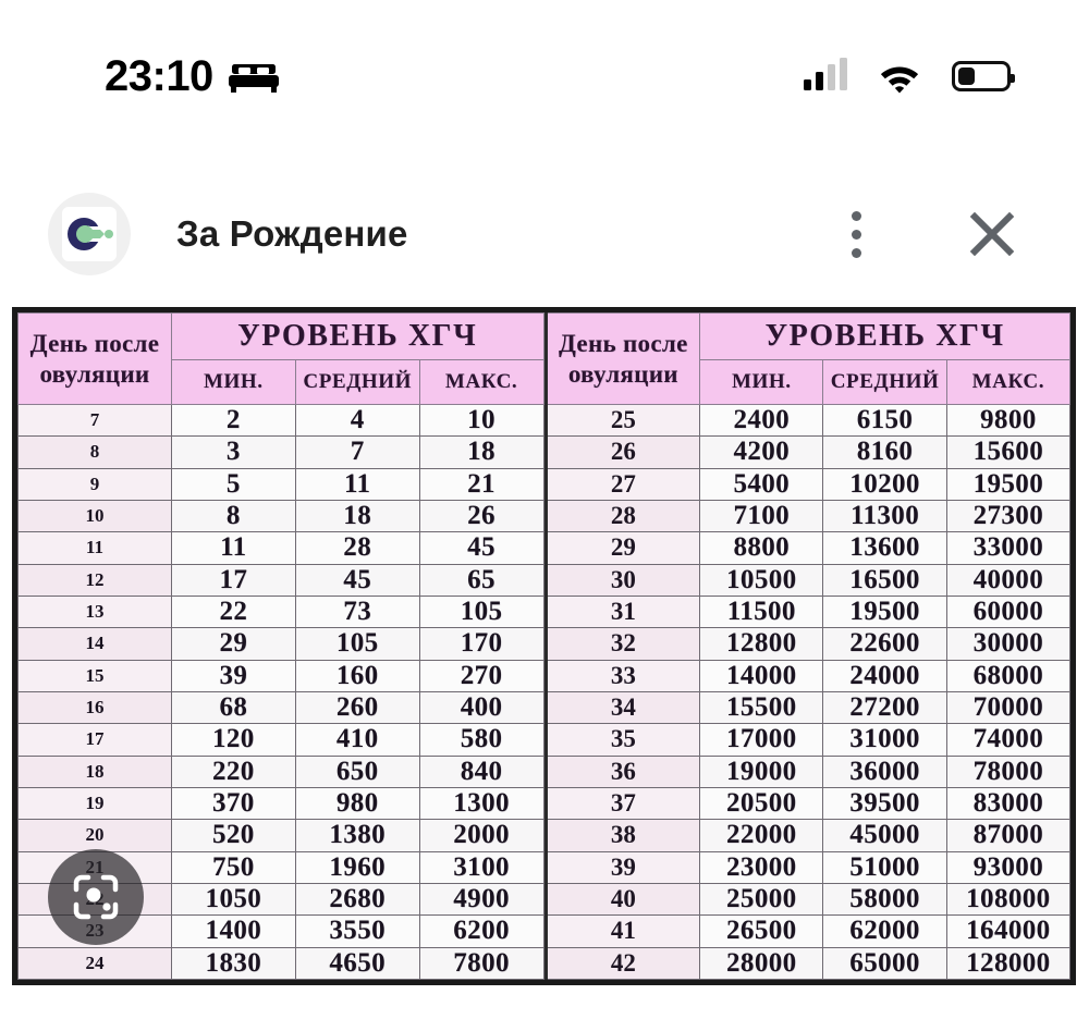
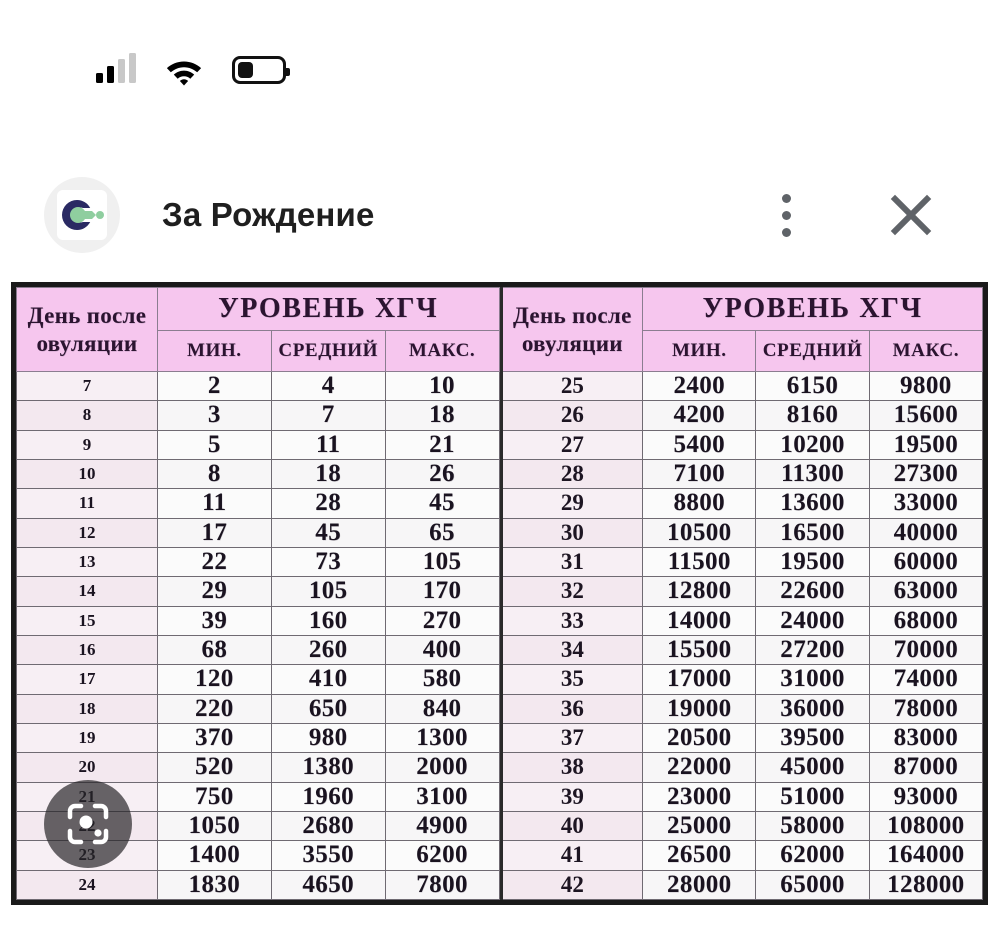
- 23:10
  За Рождение
  День после овуляции	УРОВЕНЬ ХГЧ
  МИН.	СРЕДНИЙ	МАКС.
  7	2	4	10
  8	3	7	18
  9	5	11	21
  10	8	18	26
  11	11	28	45
  12	17	45	65
  13	22	73	105
  14	29	105	170
  15	39	160	270
  16	68	260	400
  17	120	410	580
  18	220	650	840
  19	370	980	1300
  20	520	1380	2000
  21	750	1960	3100
  	1050	2680	4900
  23	1400	3550	6200
  24	1830	4650	7800
  День после овуляции	УРОВЕНЬ ХГЧ
  МИН.	СРЕДНИЙ	МАКС.
  25	2400	6150	9800
  26	4200	8160	15600
  27	5400	10200	19500
  28	7100	11300	27300
  29	8800	13600	33000
  30	10500	16500	40000
  31	11500	19500	60000
- 32	12800	22600	30000
+ 32	12800	22600	63000
  33	14000	24000	68000
  34	15500	27200	70000
  35	17000	31000	74000
  36	19000	36000	78000
  37	20500	39500	83000
  38	22000	45000	87000
  39	23000	51000	93000
  40	25000	58000	108000
  41	26500	62000	164000
  42	28000	65000	128000
